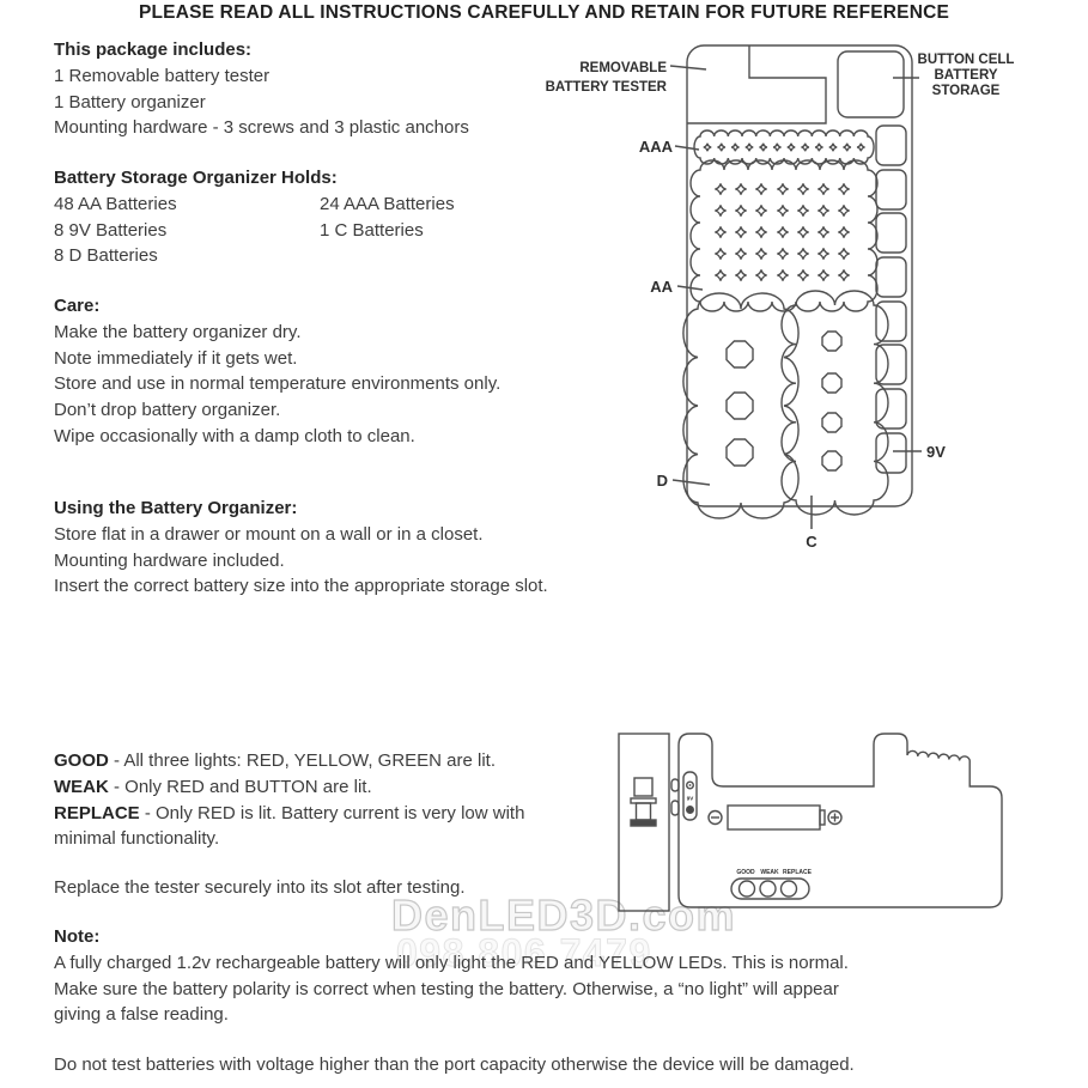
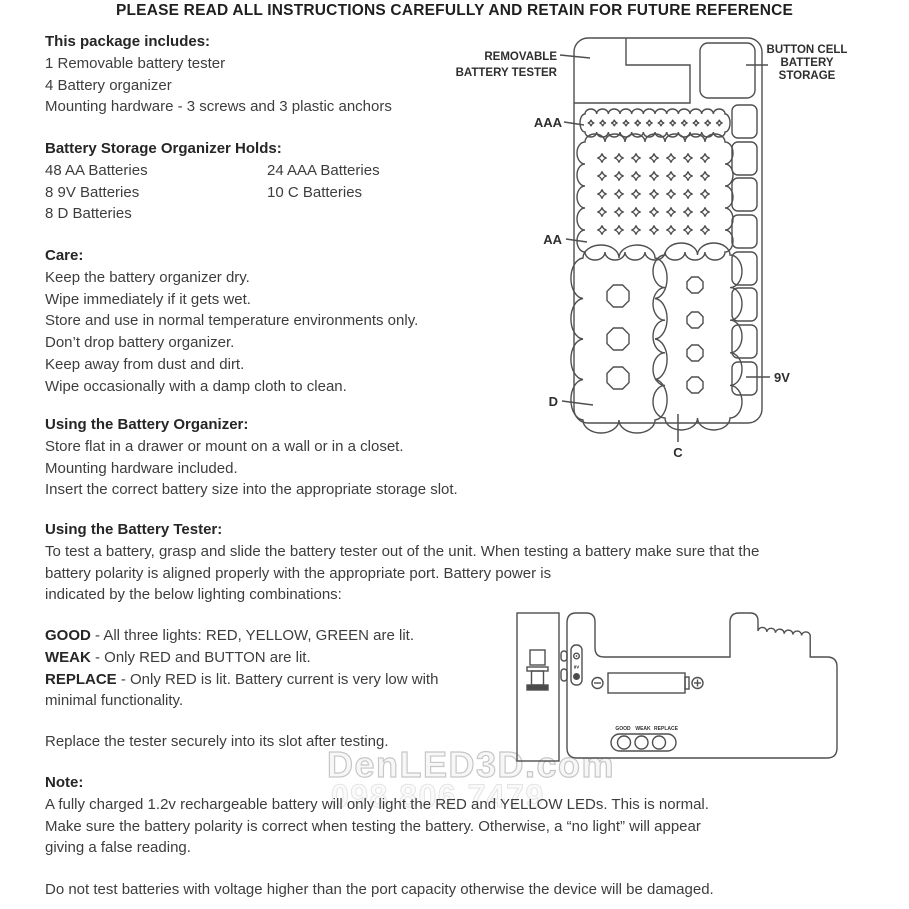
  DenLED3D.com
  098 806 7479
  PLEASE READ ALL INSTRUCTIONS CAREFULLY AND RETAIN FOR FUTURE REFERENCE
  This package includes:
  1 Removable battery tester
- 1 Battery organizer
+ 4 Battery organizer
  Mounting hardware - 3 screws and 3 plastic anchors
  Battery Storage Organizer Holds:
  48 AA Batteries
  24 AAA Batteries
  8 9V Batteries
- 1 C Batteries
+ 10 C Batteries
  8 D Batteries
  Care:
- Make the battery organizer dry.
+ Keep the battery organizer dry.
- Note immediately if it gets wet.
+ Wipe immediately if it gets wet.
  Store and use in normal temperature environments only.
  Don’t drop battery organizer.
+ Keep away from dust and dirt.
  Wipe occasionally with a damp cloth to clean.
  Using the Battery Organizer:
  Store flat in a drawer or mount on a wall or in a closet.
  Mounting hardware included.
  Insert the correct battery size into the appropriate storage slot.
+ Using the Battery Tester:
+ To test a battery, grasp and slide the battery tester out of the unit. When testing a battery make sure that the
+ battery polarity is aligned properly with the appropriate port. Battery power is
+ indicated by the below lighting combinations:
  GOOD - All three lights: RED, YELLOW, GREEN are lit.
  WEAK - Only RED and BUTTON are lit.
  REPLACE - Only RED is lit. Battery current is very low with
  minimal functionality.
  Replace the tester securely into its slot after testing.
  Note:
  A fully charged 1.2v rechargeable battery will only light the RED and YELLOW LEDs. This is normal.
  Make sure the battery polarity is correct when testing the battery. Otherwise, a “no light” will appear
  giving a false reading.
  Do not test batteries with voltage higher than the port capacity otherwise the device will be damaged.
  REMOVABLE
  BATTERY TESTER
  BUTTON CELL
  BATTERY
  STORAGE
  AAA
  AA
  D
  C
  9V
